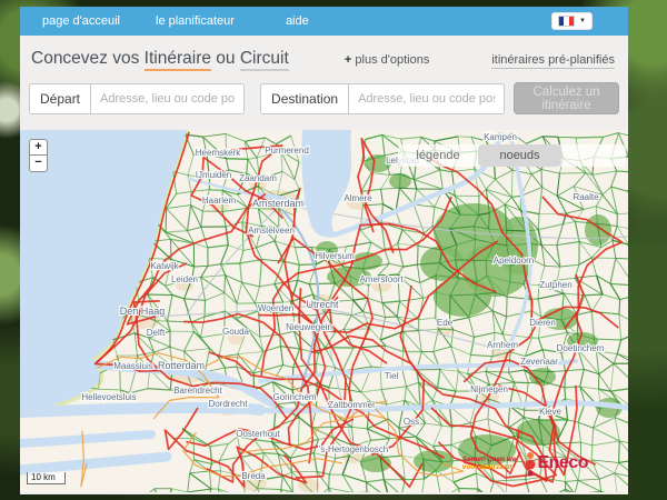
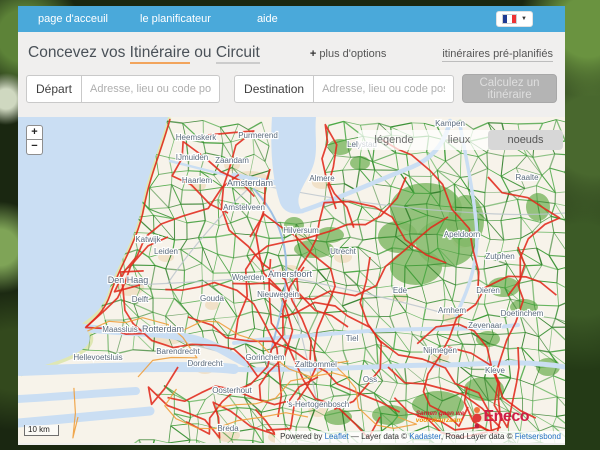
  page d'acceuil
  le planificateur
  aide
  Concevez vos Itinéraire ou Circuit
  + plus d'options
  itinéraires pré-planifiés
  Départ
  Adresse, lieu ou code po
  Destination
  Adresse, lieu ou code po
  Calculez un itinéraire
  Kampen
  Purmerend
  Heemskerk
  Lelystad
  IJmuiden
  Zaandam
  Haarlem
  Amsterdam
  Almere
  Raalte
  Amstelveen
  Hilversum
  Apeldoorn
  Katwijk
  Leiden
- Amersfoort
+ Utrecht
  Zutphen
- Utrecht
+ Amersfoort
  Woerden
  Den Haag
  Ede
  Dieren
  Nieuwegein
  Gouda
  Delft
  Arnhem
  Doetinchem
  Zevenaar
  Maassluis
  Rotterdam
  Tiel
  Nijmegen
  Barendrecht
  Hellevoetsluis
  Gorinchem
  Dordrecht
  Zaltbommel
  Kleve
  Oss
  Oosterhout
  's-Hertogenbosch
  Breda
  +
  −
  légende
+ lieux
  noeuds
  10 km
  Eneco
+ Powered by Leaflet — Layer data © Kadaster, Road Layer data © Fietsersbond
